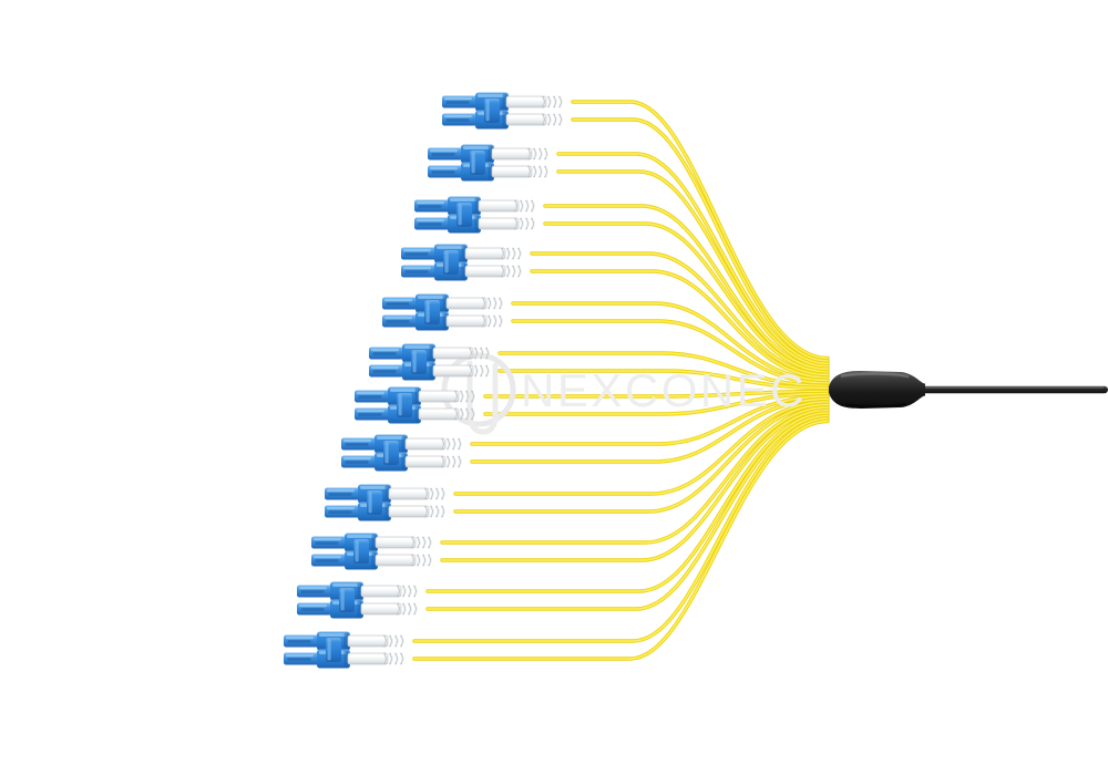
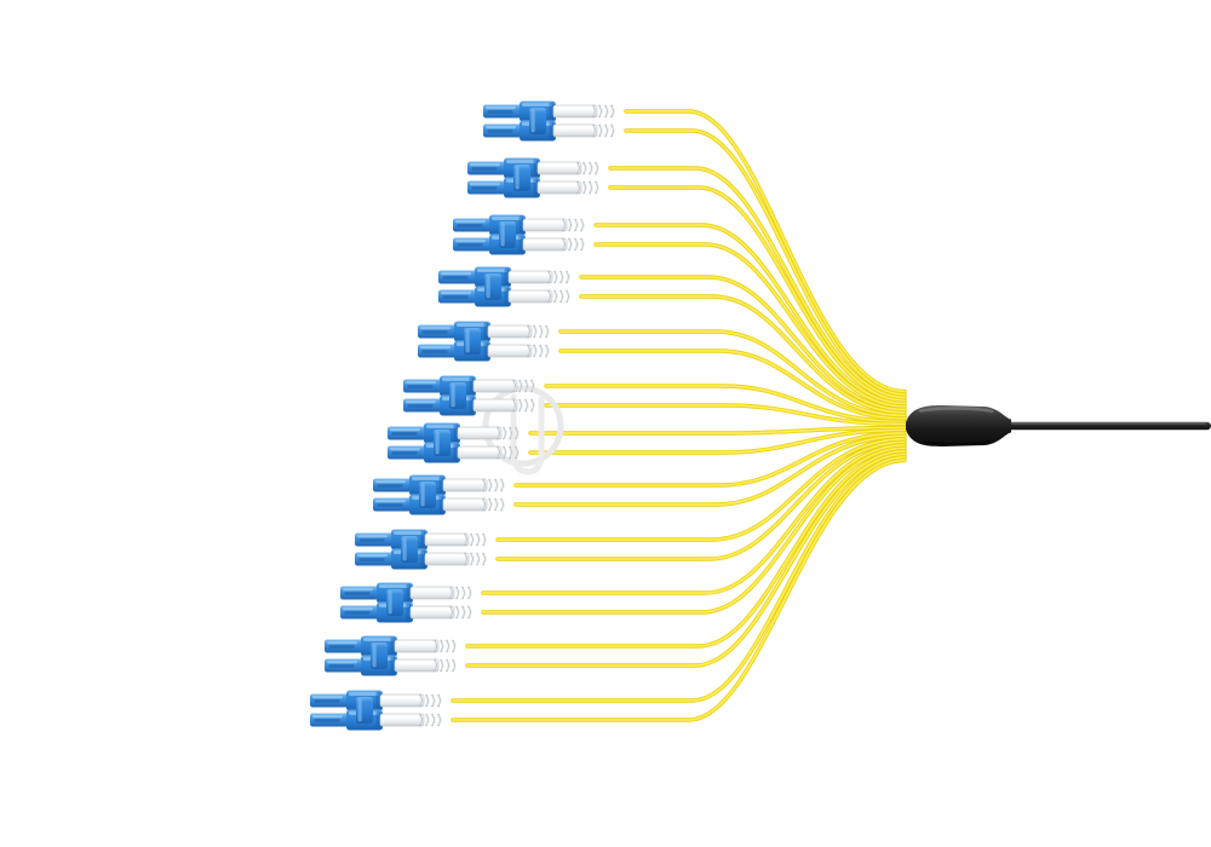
- NEXCONEC
